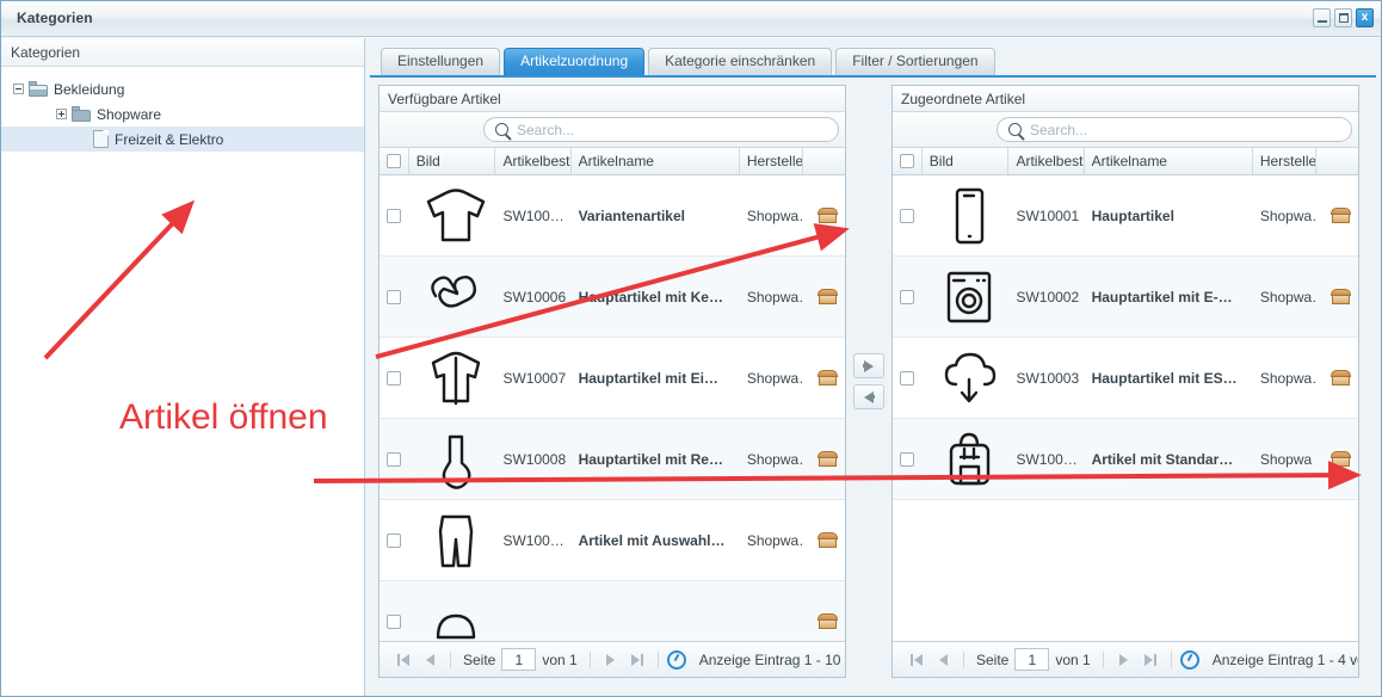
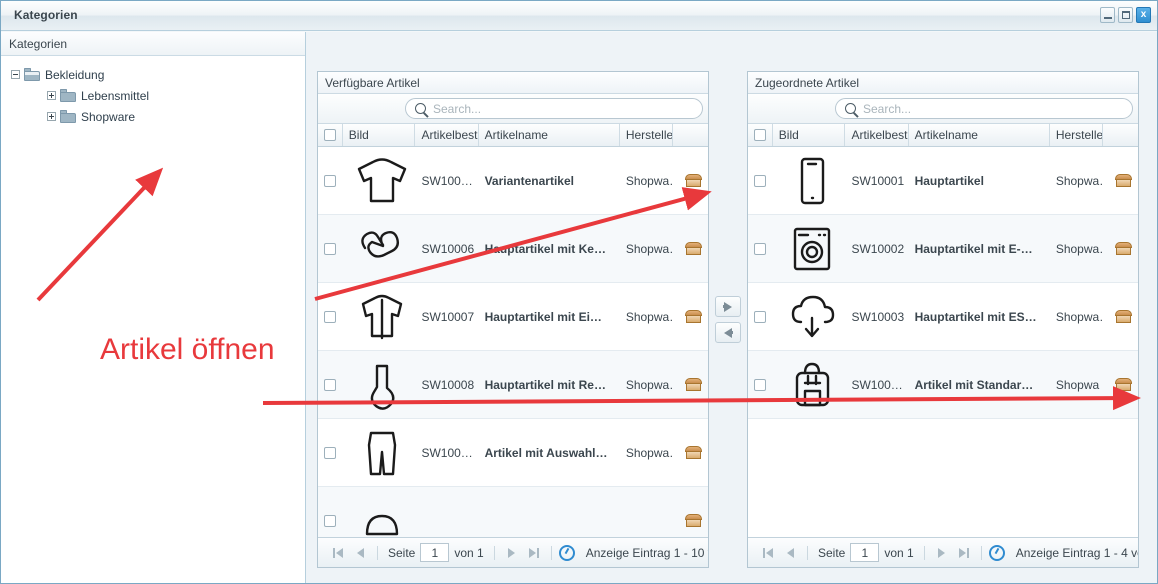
  Kategorien
  x
  Kategorien
  Bekleidung
+ Lebensmittel
  Shopware
- Freizeit & Elektro
- Einstellungen
- Artikelzuordnung
- Kategorie einschränken
- Filter / Sortierungen
  Verfügbare Artikel
  Search...
  Bild
  Artikelbest
  Artikelname
  Herstelle
  SW100…
  Variantenartikel
  Shopwa
  SW10006
  Hptartikel mit Ke…
  Shopwa
  SW10007
  Hauptartikel mit Ei…
  Shopwa
  SW10008
  Hauptartikel mit Re…
  Shopwa
  SW100…
  Artikel mit Auswahl…
  Shopwa
  Seite
  1
  von 1
  Anzeige Eintrag 1 - 10
  Zugeordnete Artikel
  Search...
  Bild
  Artikelbest
  Artikelname
  Herstelle
  SW10001
  Hauptartikel
  Shopwa
  SW10002
  Hauptartikel mit E-…
  Shopwa
  SW10003
  Hauptartikel mit ES…
  Shopwa
  SW100…
  Artikel mit Standar…
  Shopwa
  Seite
  1
  von 1
  Anzeige Eintrag 1 - 4 v
  Artikel öffnen
